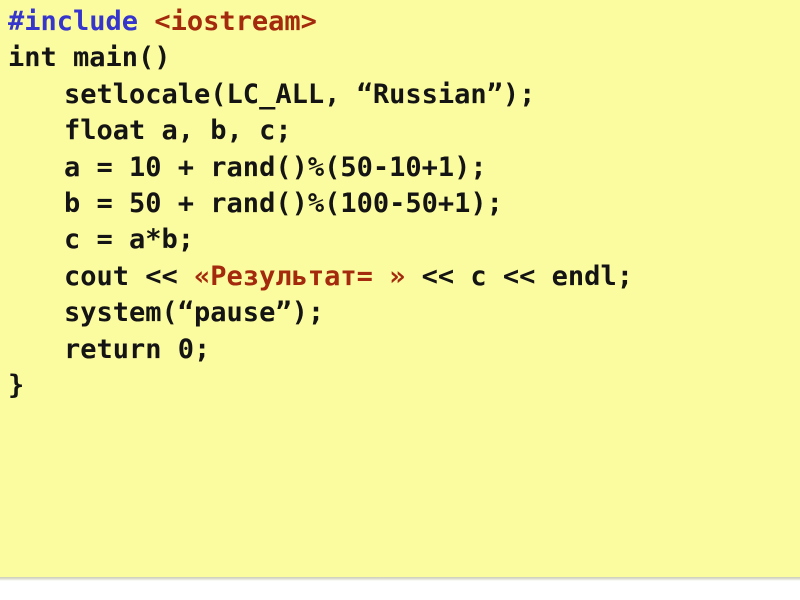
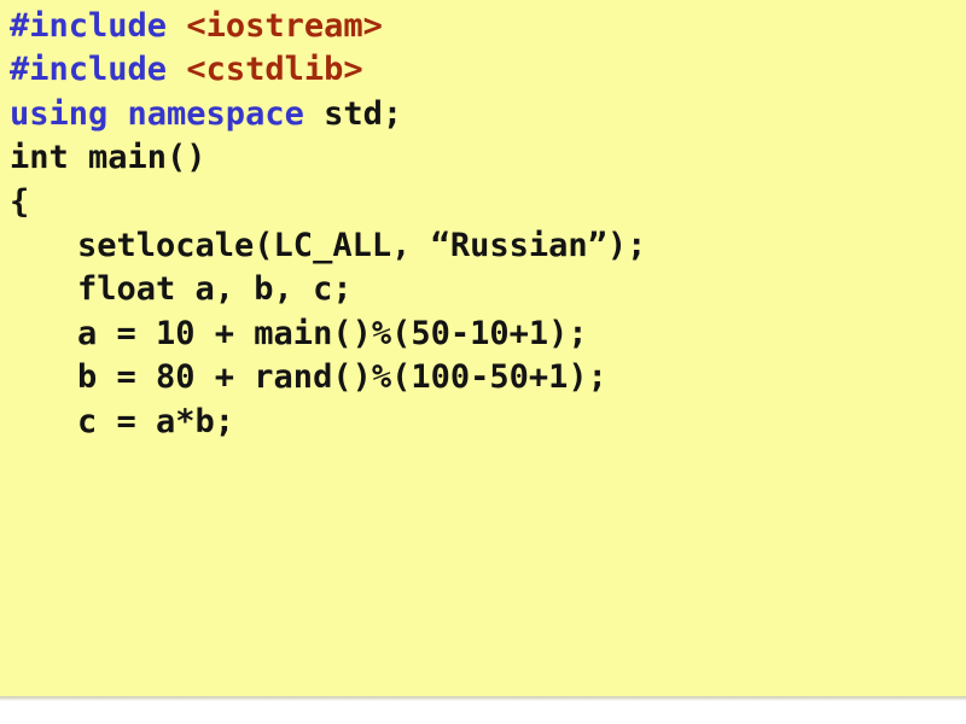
  #include <iostream>
+ #include <cstdlib>
+ using namespace std;
  int main()
+ {
  setlocale(LC_ALL, “Russian”);
  float a, b, c;
- a = 10 + rand()%(50-10+1);
+ a = 10 + main()%(50-10+1);
- b = 50 + rand()%(100-50+1);
+ b = 80 + rand()%(100-50+1);
  c = a*b;
- cout << «Результат= » << c << endl;
- system(“pause”);
- return 0;
- }
